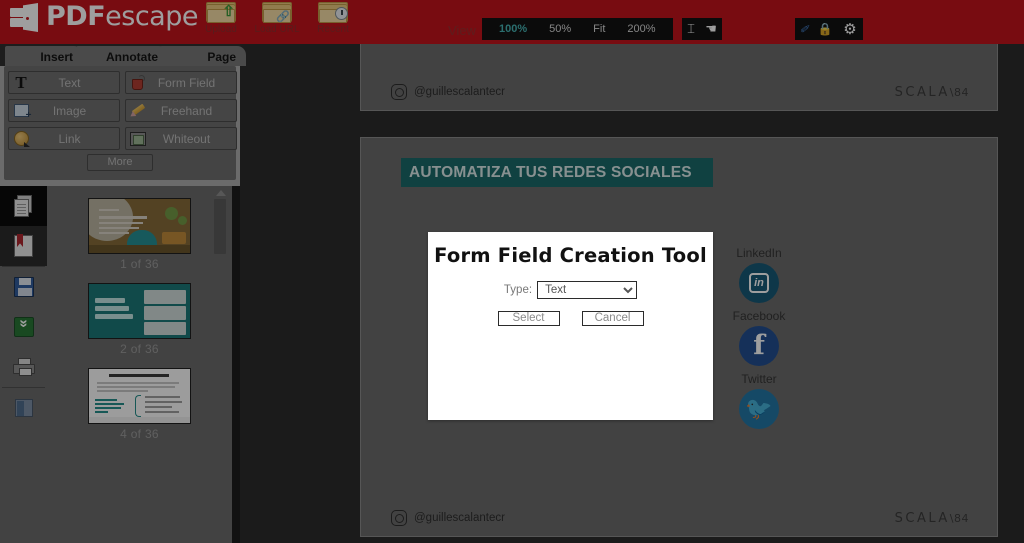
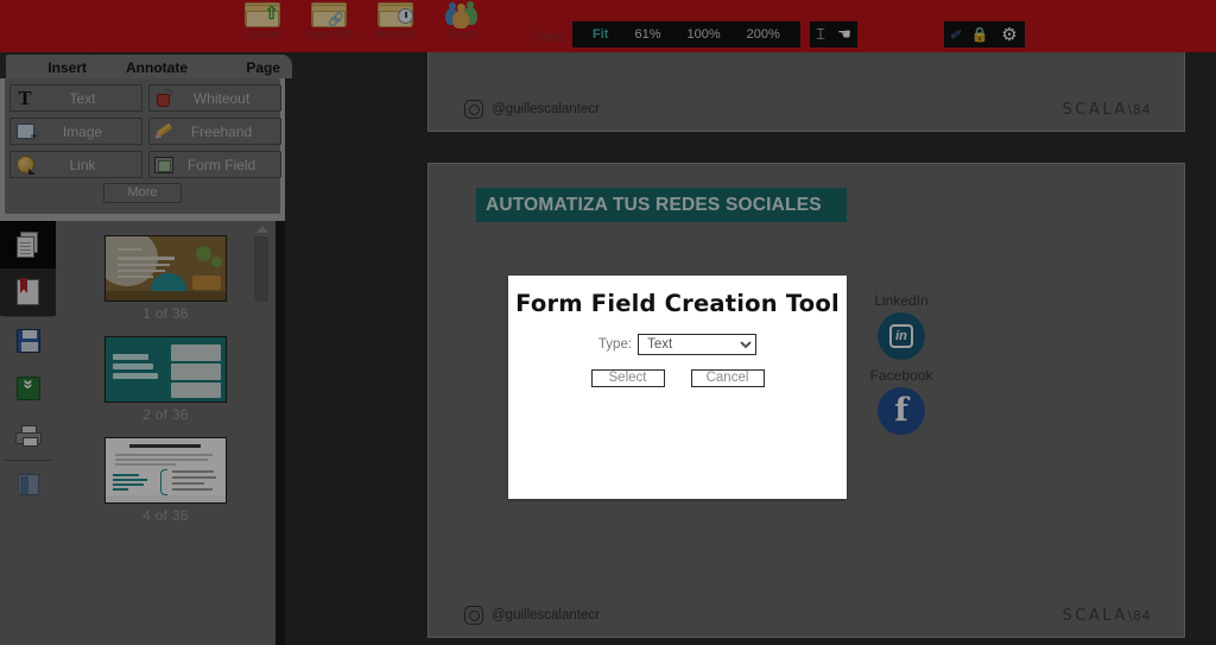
- PDFescape
  ⇧
  Upload
  🔗
  Load URL
  Recent
+ Share
  View
- 100%
+ Fit
- 50%
+ 61%
- Fit
+ 100%
  200%
  ⌶
  ☚
  ✐
  🔒
  ⚙
  Insert
  Annotate
  Page
  T
  Text
- Form Field
+ Whiteout
  Image
  Freehand
  Link
- Whiteout
+ Form Field
  More
  1 of 36
  2 of 36
  4 of 36
  @guillescalantecr
  SCALA\84
  AUTOMATIZA TUS REDES SOCIALES
  LinkedIn
  in
  Facebook
  f
- Twitter
- 🐦
  @guillescalantecr
  SCALA\84
  Form Field Creation Tool
  Type:
  Text
  Select
  Cancel
